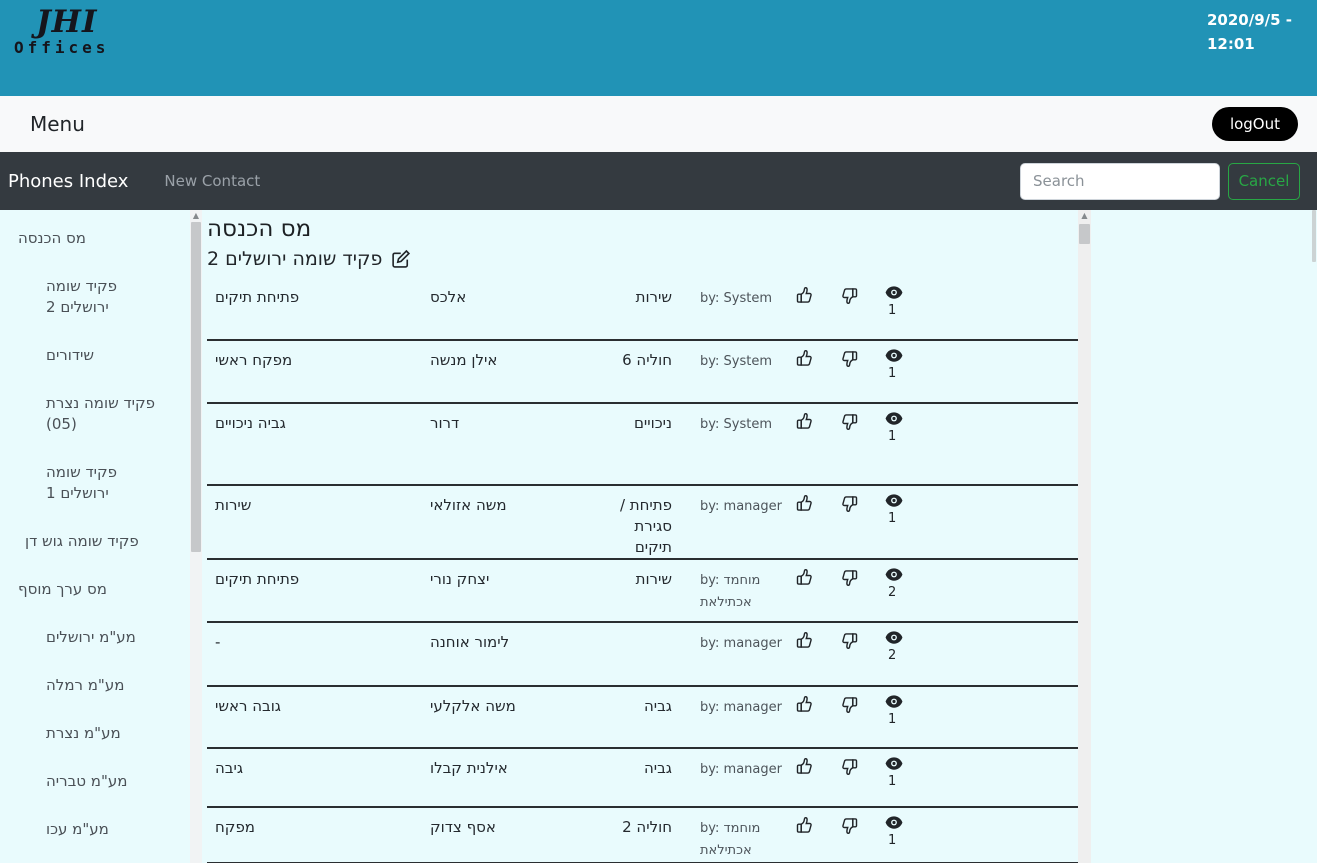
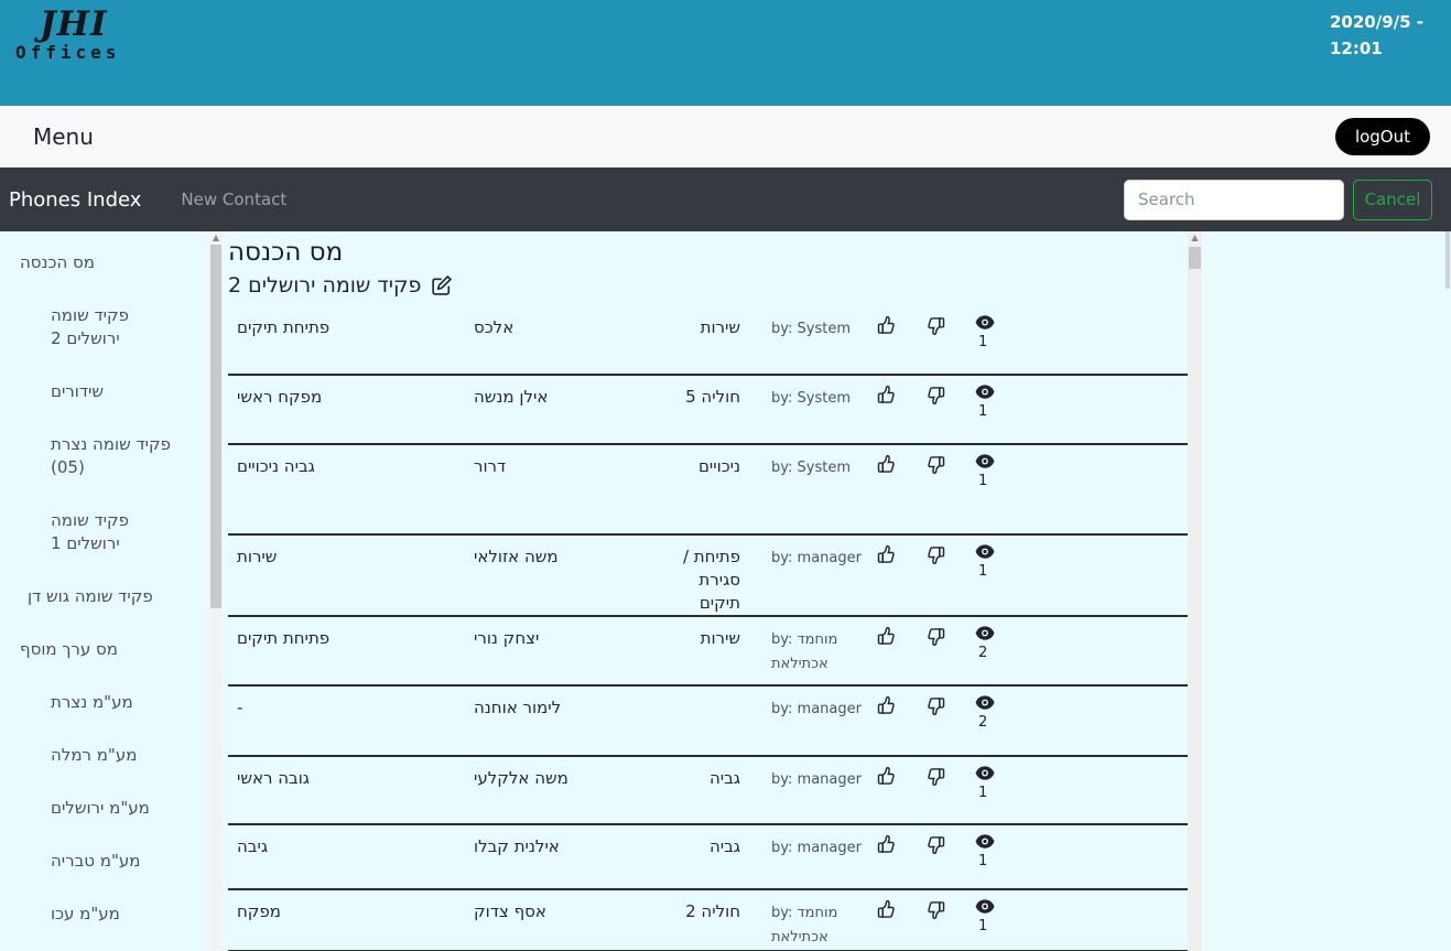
  JHI
  Offices
  2020/9/5 -
  12:01
  Menu
  logOut
  Phones Index
  New Contact
  Search
  Cancel
  מס הכנסה
  פקיד שומה ירושלים 2
  שידורים
  פקיד שומה נצרת (05)
  פקיד שומה ירושלים 1
  פקיד שומה גוש דן
  מס ערך מוסף
- מע"מ ירושלים
+ מע"מ נצרת
  מע"מ רמלה
- מע"מ נצרת
+ מע"מ ירושלים
  מע"מ טבריה
  מע"מ עכו
  ▲
  מס הכנסה
  פקיד שומה ירושלים 2
  פתיחת תיקים
  אלכס
  שירות
  by: System
  1
  מפקח ראשי
  אילן מנשה
- חוליה 6
+ חוליה 5
  by: System
  1
  גביה ניכויים
  דרור
  ניכויים
  by: System
  1
  שירות
  משה אזולאי
  פתיחת / סגירת תיקים
  by: manager
  1
  פתיחת תיקים
  יצחק נורי
  שירות
  by: מוחמד אכתילאת
  2
  -
  לימור אוחנה
  by: manager
  2
  גובה ראשי
  משה אלקלעי
  גביה
  by: manager
  1
  גיבה
  אילנית קבלו
  גביה
  by: manager
  1
  מפקח
  אסף צדוק
  חוליה 2
  by: מוחמד אכתילאת
  1
  ▲
